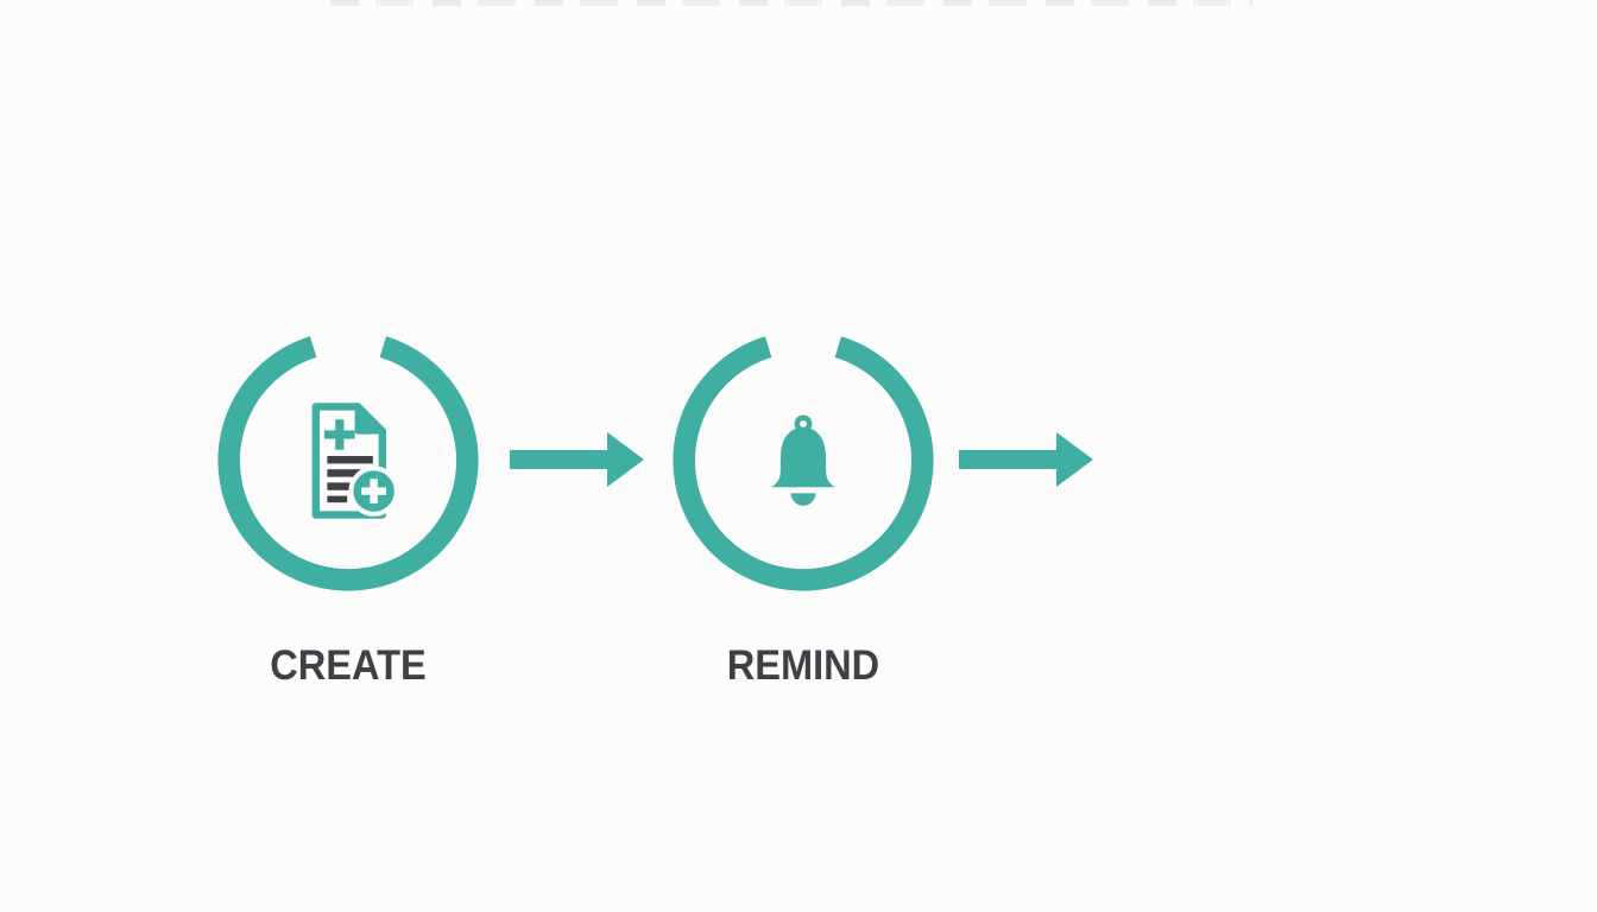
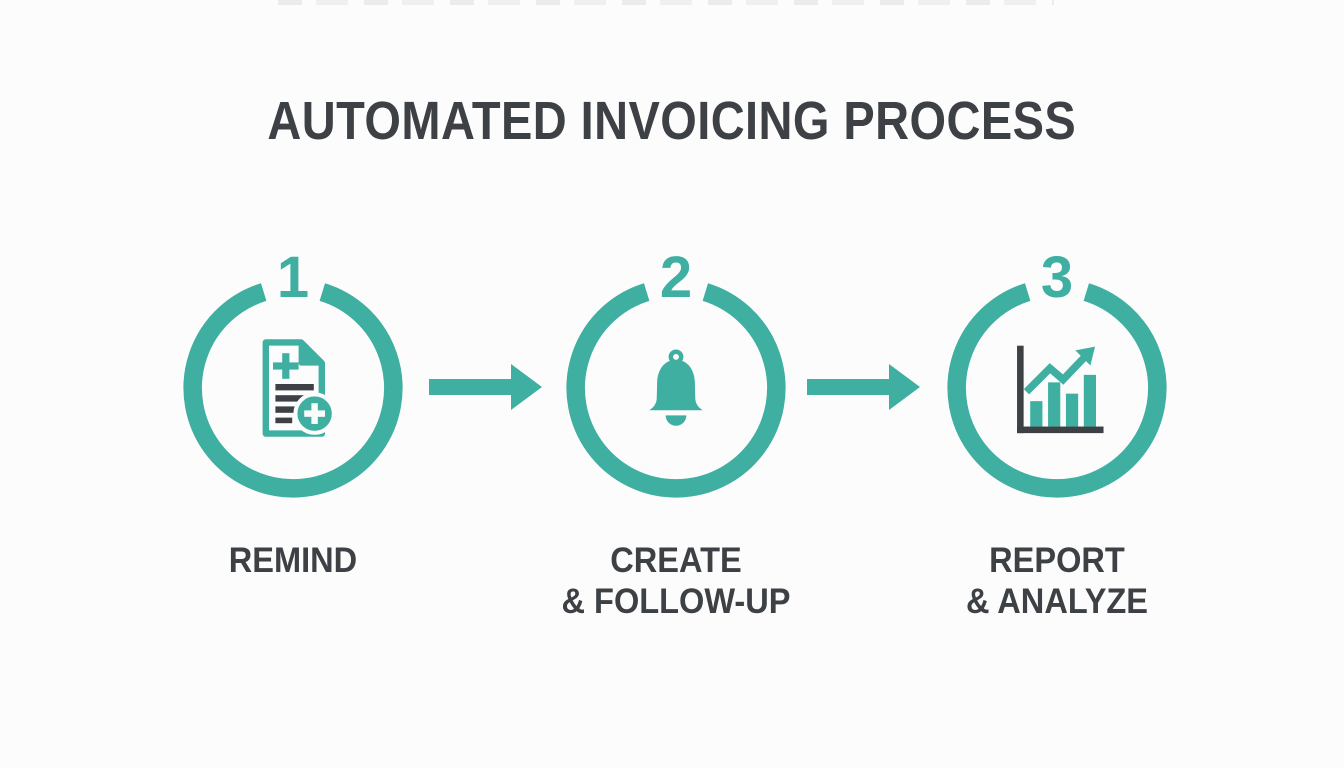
+ AUTOMATED INVOICING PROCESS
+ 1
- CREATE
+ REMIND
+ 2
- REMIND
+ CREATE
+ & FOLLOW-UP
+ 3
+ REPORT
+ & ANALYZE
